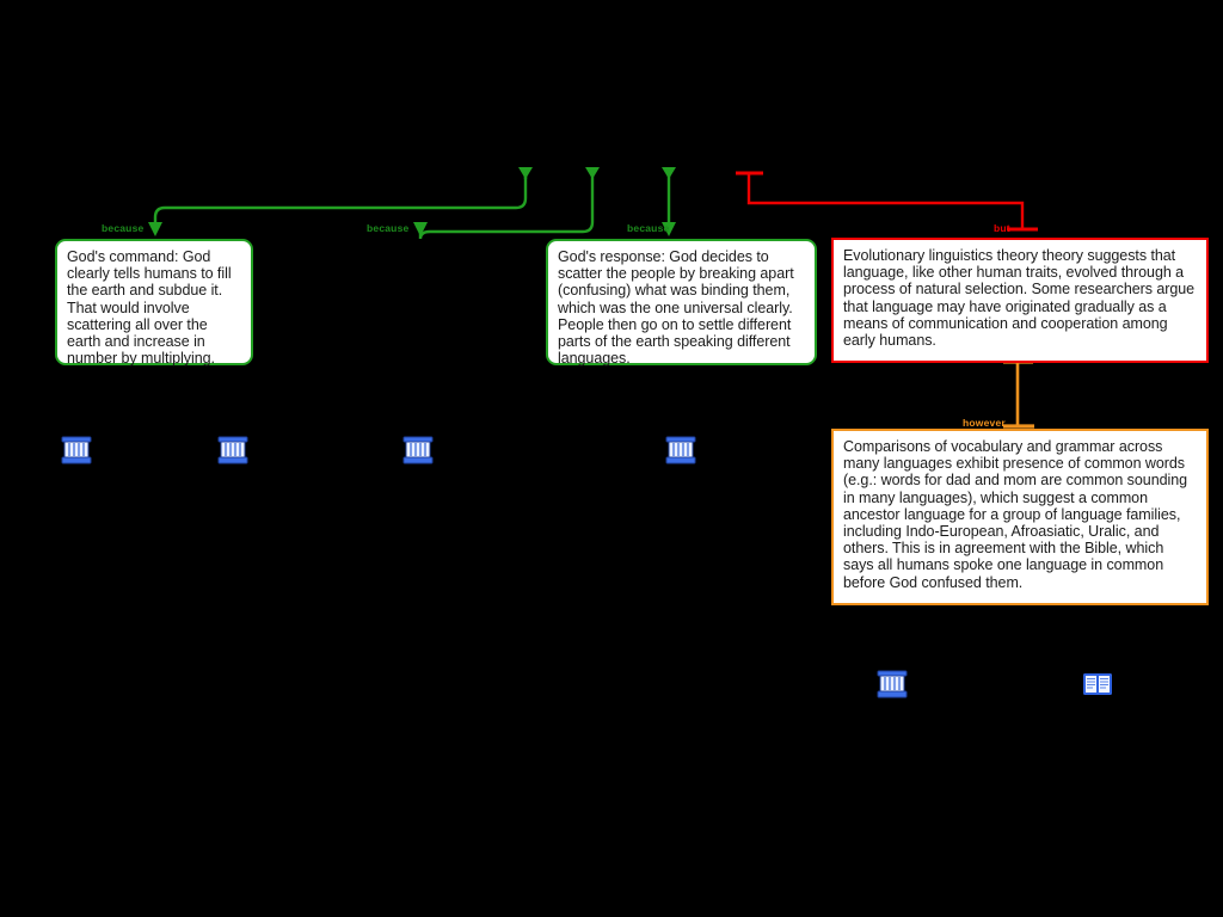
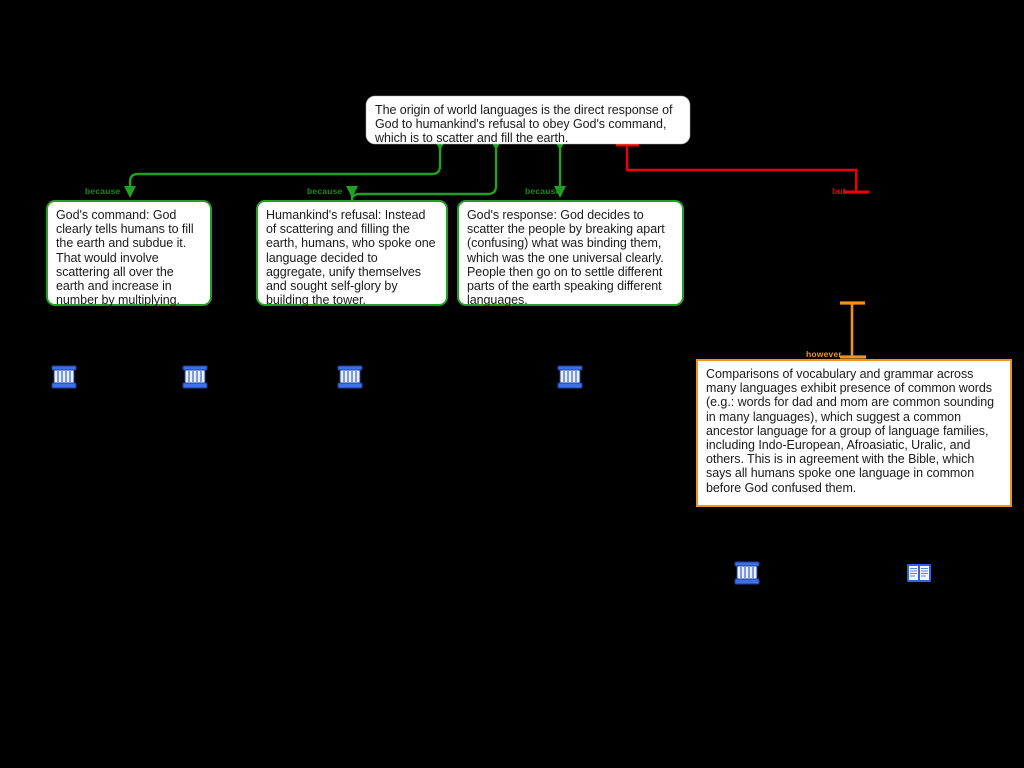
+ The origin of world languages is the direct response of God to humankind's refusal to obey God's command, which is to scatter and fill the earth.
  because
  because
  because
  but
  however
  God's command: God clearly tells humans to fill the earth and subdue it. That would involve scattering all over the earth and increase in number by multiplying.
+ Humankind's refusal: Instead of scattering and filling the earth, humans, who spoke one language decided to aggregate, unify themselves and sought self-glory by building the tower.
  God's response: God decides to scatter the people by breaking apart (confusing) what was binding them, which was the one universal clearly. People then go on to settle different parts of the earth speaking different languages.
- Evolutionary linguistics theory theory suggests that language, like other human traits, evolved through a process of natural selection. Some researchers argue that language may have originated gradually as a means of communication and cooperation among early humans.
  Comparisons of vocabulary and grammar across many languages exhibit presence of common words (e.g.: words for dad and mom are common sounding in many languages), which suggest a common ancestor language for a group of language families, including Indo-European, Afroasiatic, Uralic, and others. This is in agreement with the Bible, which says all humans spoke one language in common before God confused them.
